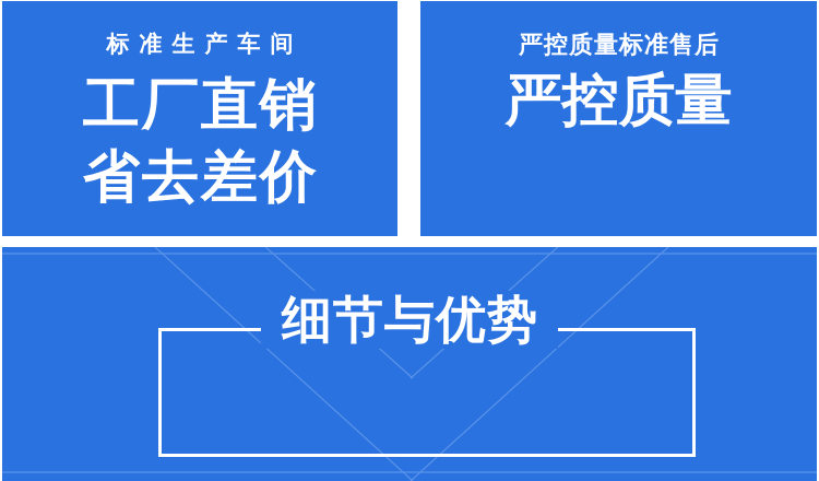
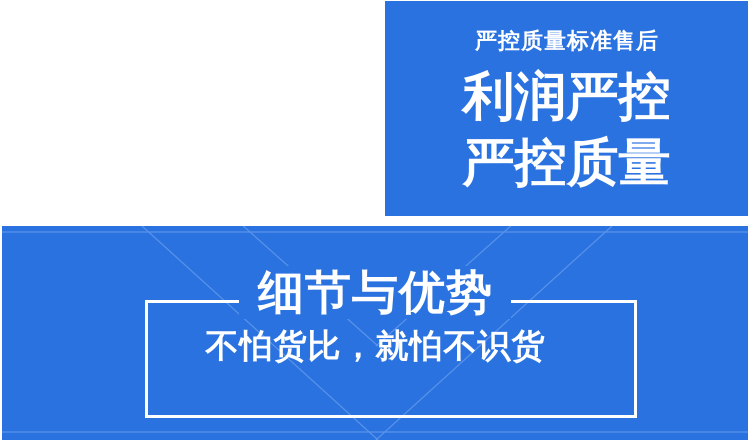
- 标准生产车间
- 工厂直销
- 省去差价
  严控质量标准售后
+ 利润严控
  严控质量
  细节与优势
+ 不怕货比，就怕不识货
